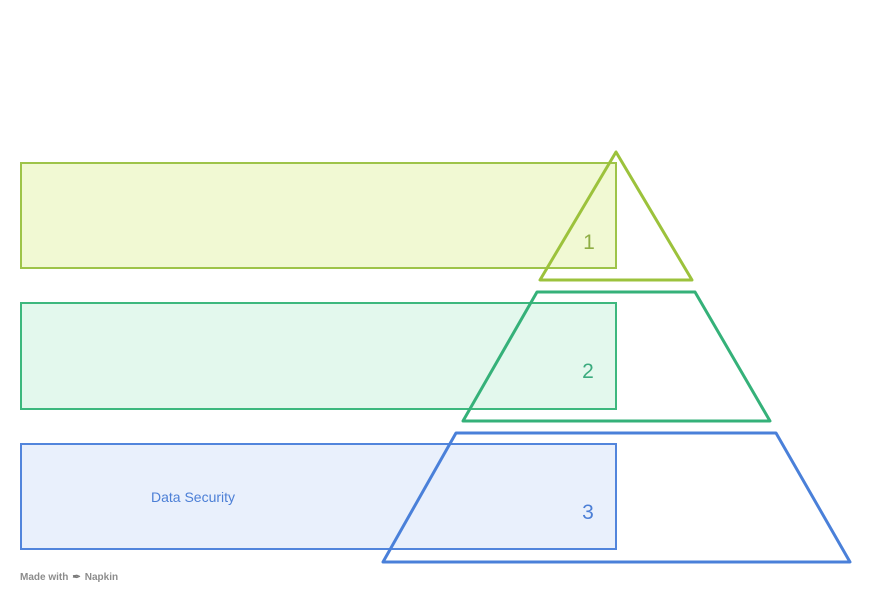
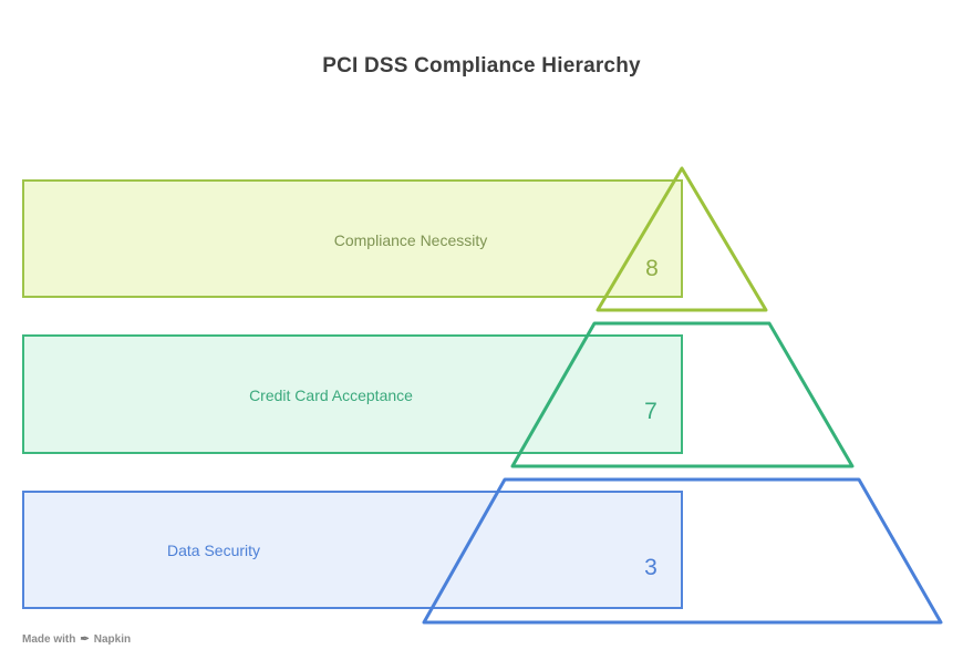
+ PCI DSS Compliance Hierarchy
+ Compliance Necessity
+ Credit Card Acceptance
  Data Security
- 1
+ 8
- 2
+ 7
  3
  Made with
  ✒
  Napkin
